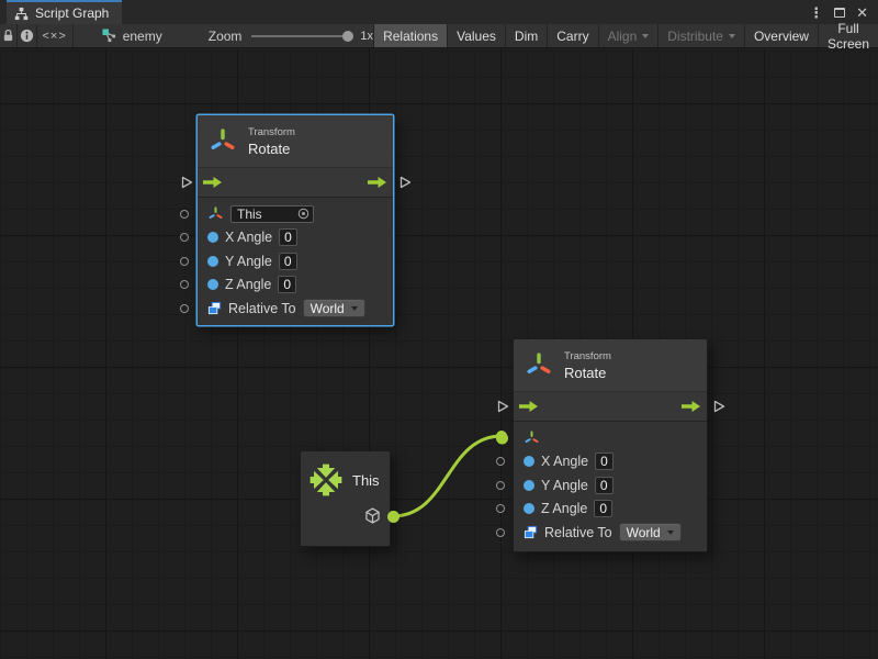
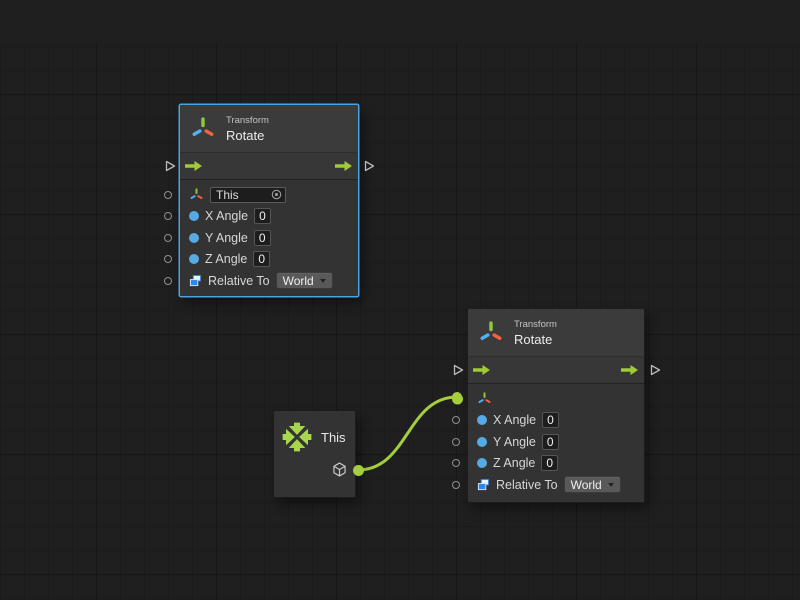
- Script Graph
- ⋮
- ✕
- <×>
- enemy
- Zoom
- 1x
- Relations
- Values
- Dim
- Carry
- Align
- Distribute
- Overview
- Full Screen
  Transform
  Rotate
  This
  X Angle
  0
  Y Angle
  0
  Z Angle
  0
  Relative To
  World
  Transform
  Rotate
  X Angle
  0
  Y Angle
  0
  Z Angle
  0
  Relative To
  World
  This
